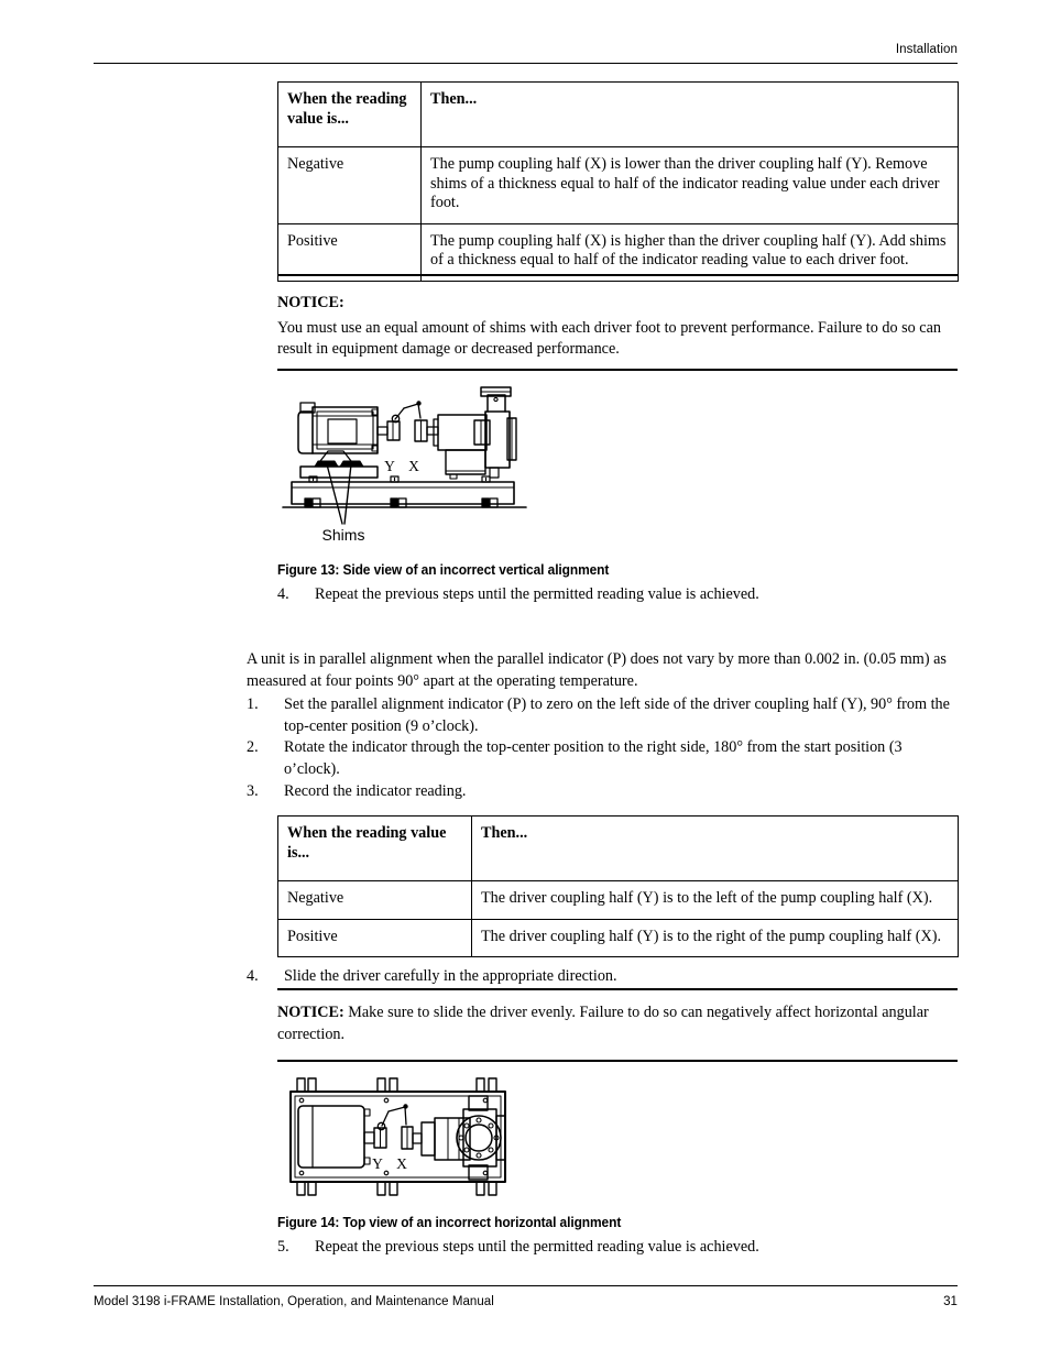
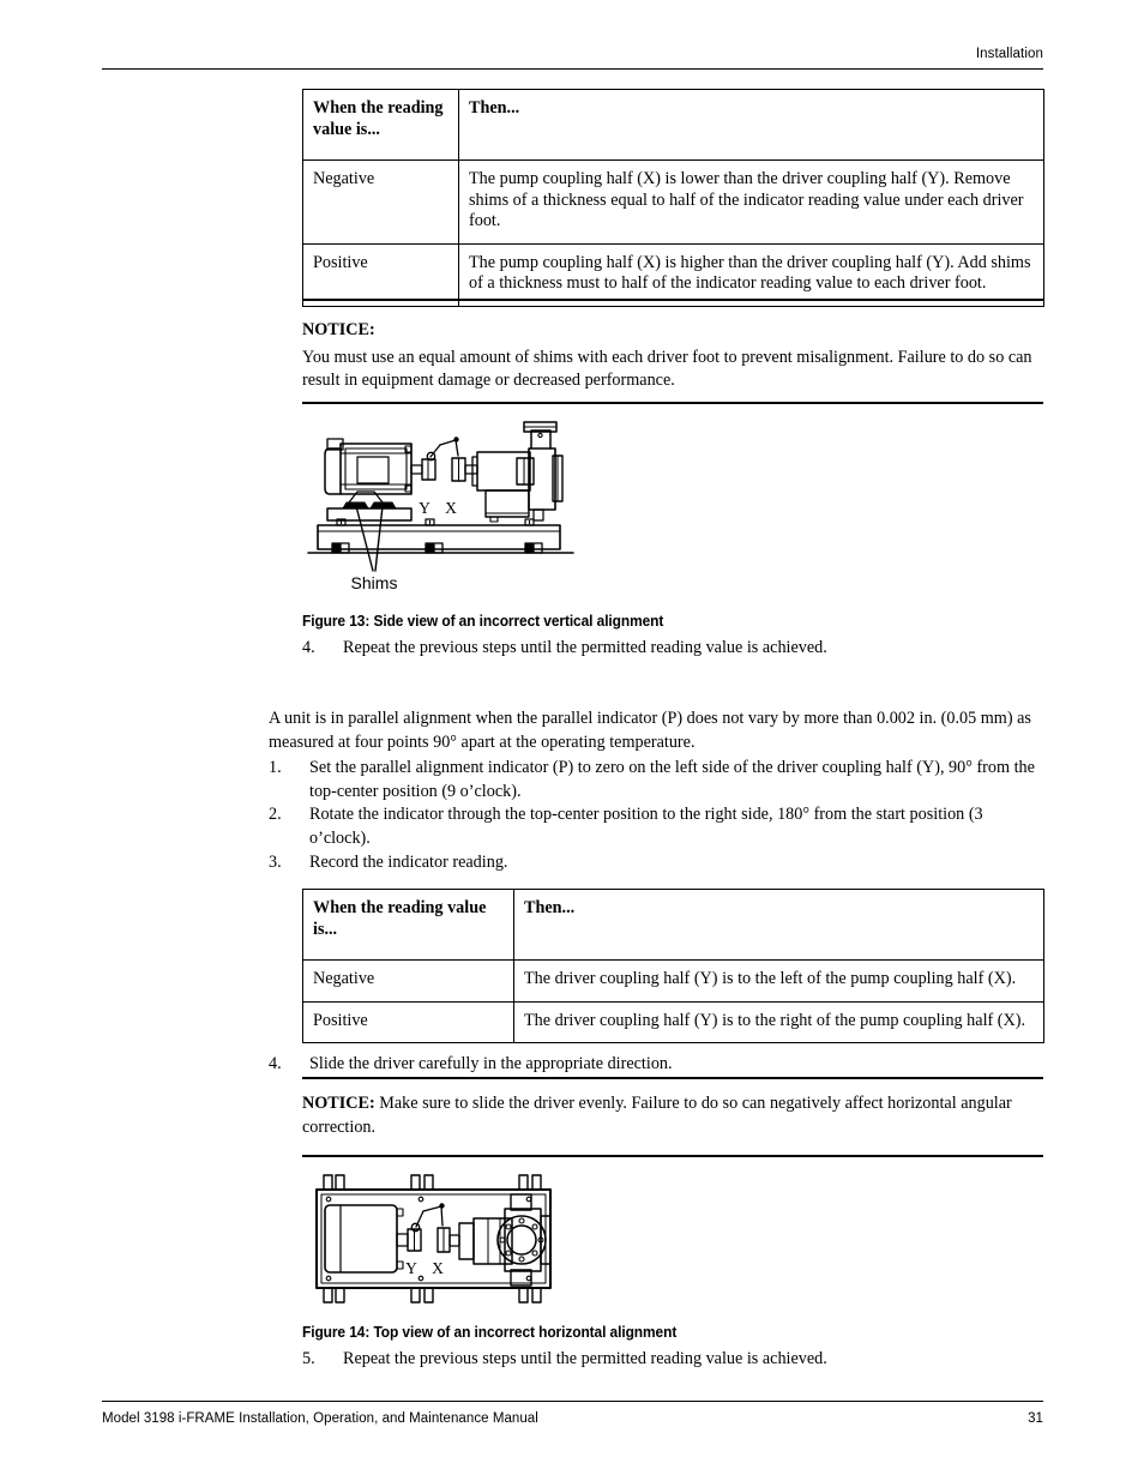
  Installation
  When the reading value is...	Then...
  Negative	The pump coupling half (X) is lower than the driver coupling half (Y). Remove shims of a thickness equal to half of the indicator reading value under each driver foot.
- Positive	The pump coupling half (X) is higher than the driver coupling half (Y). Add shims of a thickness equal to half of the indicator reading value to each driver foot.
+ Positive	The pump coupling half (X) is higher than the driver coupling half (Y). Add shims of a thickness must to half of the indicator reading value to each driver foot.
  NOTICE:
- You must use an equal amount of shims with each driver foot to prevent performance. Failure to do so can result in equipment damage or decreased performance.
+ You must use an equal amount of shims with each driver foot to prevent misalignment. Failure to do so can result in equipment damage or decreased performance.
  Y
  X
  Shims
  Figure 13: Side view of an incorrect vertical alignment
  4.
  Repeat the previous steps until the permitted reading value is achieved.
  A unit is in parallel alignment when the parallel indicator (P) does not vary by more than 0.002 in. (0.05 mm) as measured at four points 90° apart at the operating temperature.
  1.
  Set the parallel alignment indicator (P) to zero on the left side of the driver coupling half (Y), 90° from the top-center position (9 o’clock).
  2.
  Rotate the indicator through the top-center position to the right side, 180° from the start position (3 o’clock).
  3.
  Record the indicator reading.
  When the reading value is...	Then...
  Negative	The driver coupling half (Y) is to the left of the pump coupling half (X).
  Positive	The driver coupling half (Y) is to the right of the pump coupling half (X).
  4.
  Slide the driver carefully in the appropriate direction.
  NOTICE: Make sure to slide the driver evenly. Failure to do so can negatively affect horizontal angular correction.
  Y
  X
  Figure 14: Top view of an incorrect horizontal alignment
  5.
  Repeat the previous steps until the permitted reading value is achieved.
  Model 3198 i-FRAME Installation, Operation, and Maintenance Manual
  31
